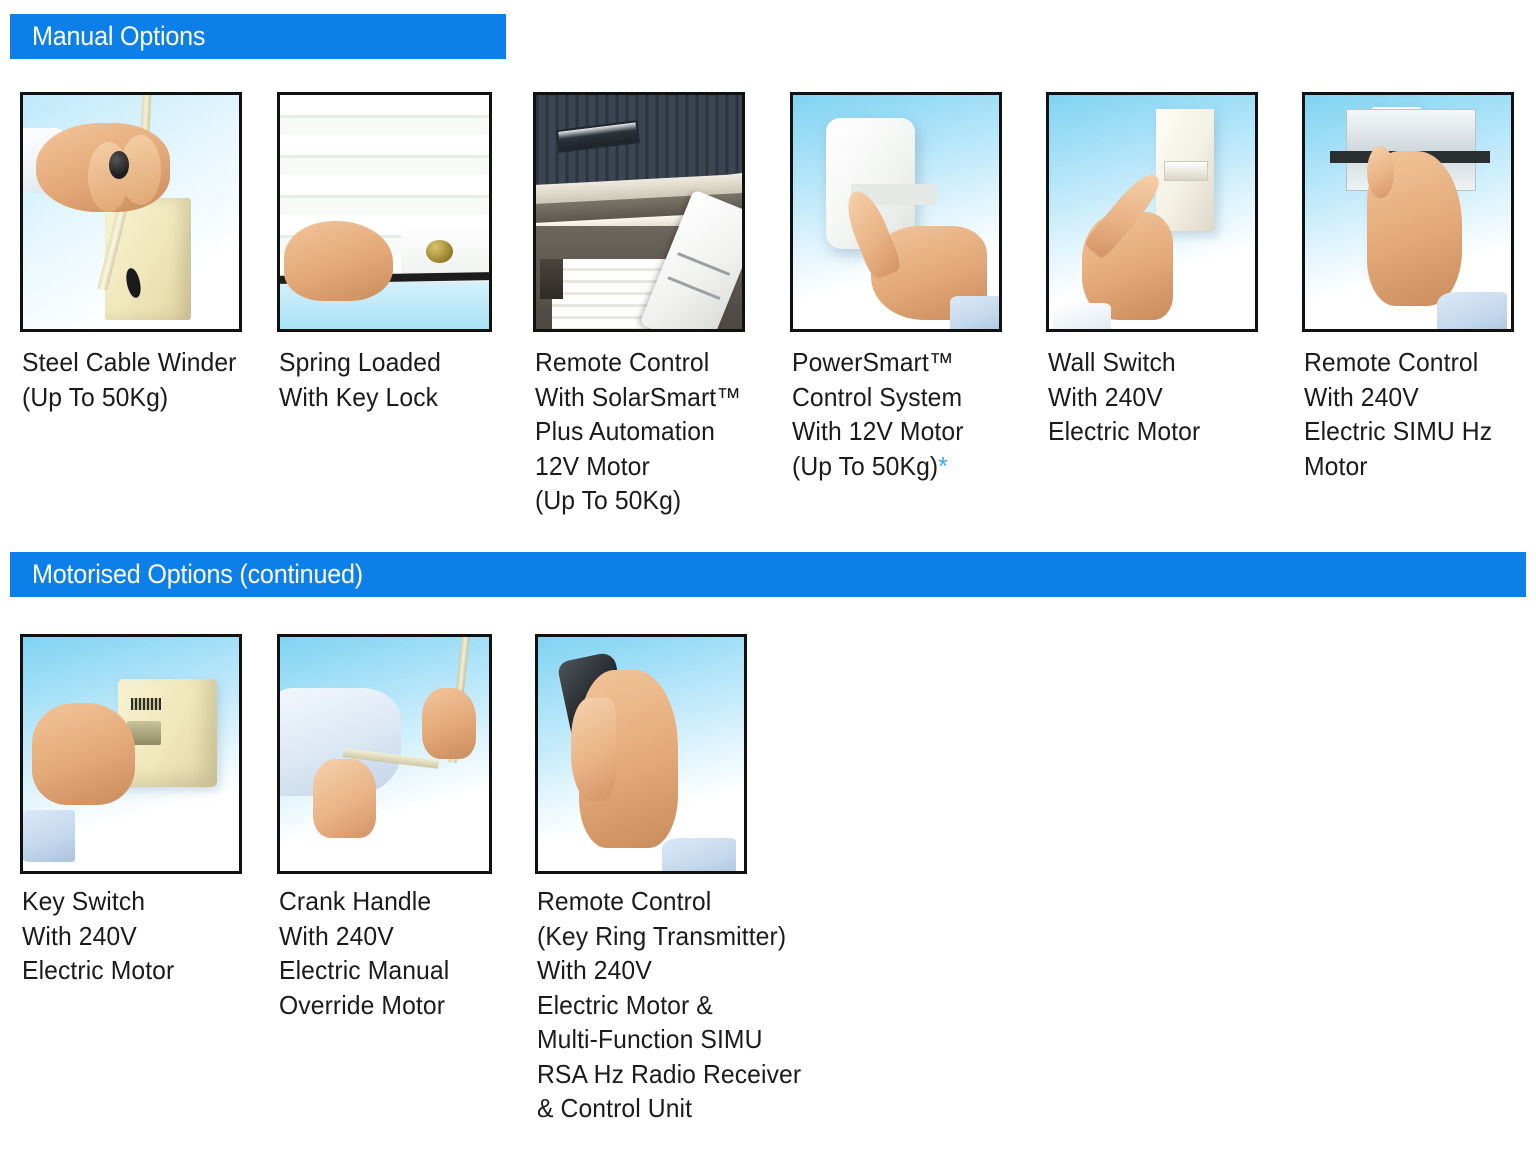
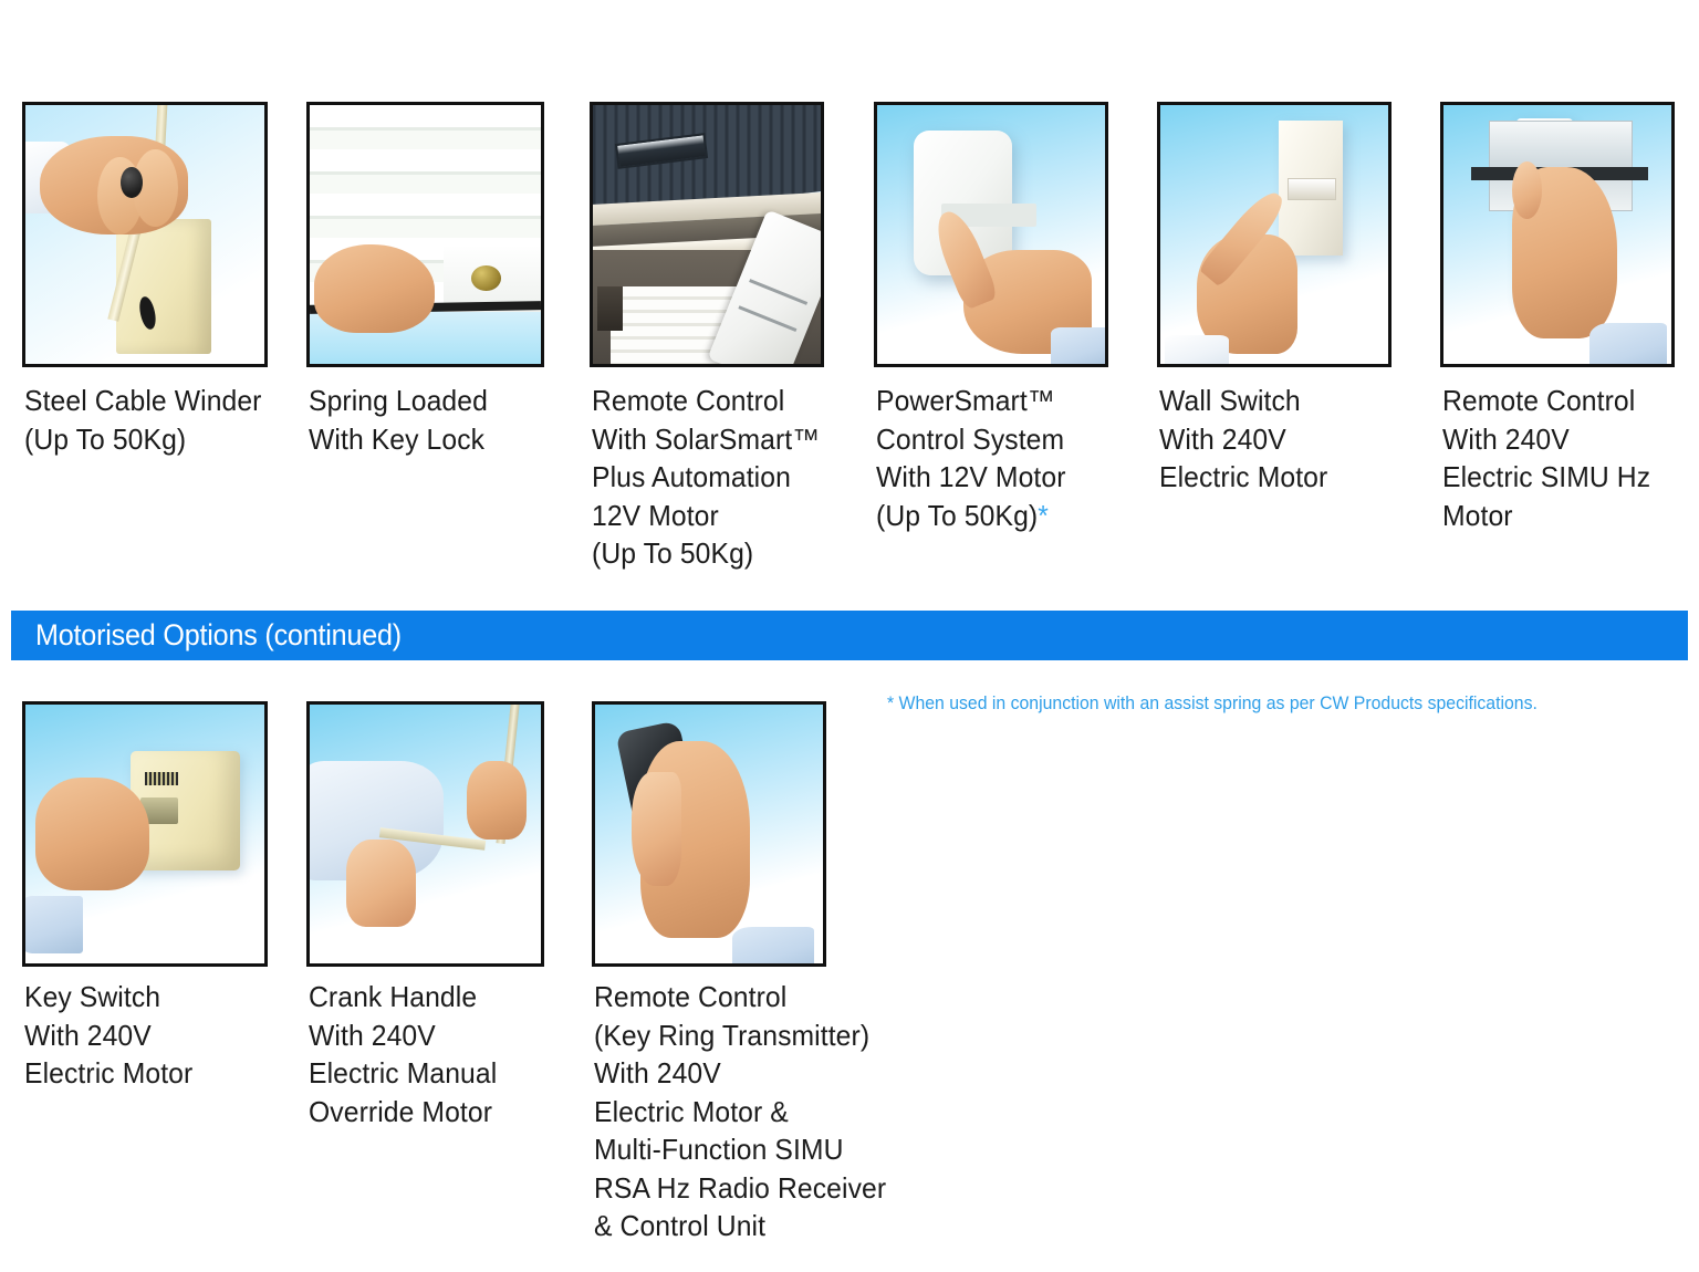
- Manual Options
  Steel Cable Winder
  (Up To 50Kg)
  Spring Loaded
  With Key Lock
  Remote Control
  With SolarSmart™
  Plus Automation
  12V Motor
  (Up To 50Kg)
  PowerSmart™
  Control System
  With 12V Motor
  (Up To 50Kg)*
  Wall Switch
  With 240V
  Electric Motor
  Remote Control
  With 240V
  Electric SIMU Hz
  Motor
  Motorised Options (continued)
+ * When used in conjunction with an assist spring as per CW Products specifications.
  Key Switch
  With 240V
  Electric Motor
  Crank Handle
  With 240V
  Electric Manual
  Override Motor
  Remote Control
  (Key Ring Transmitter)
  With 240V
  Electric Motor &
  Multi-Function SIMU
  RSA Hz Radio Receiver
  & Control Unit
